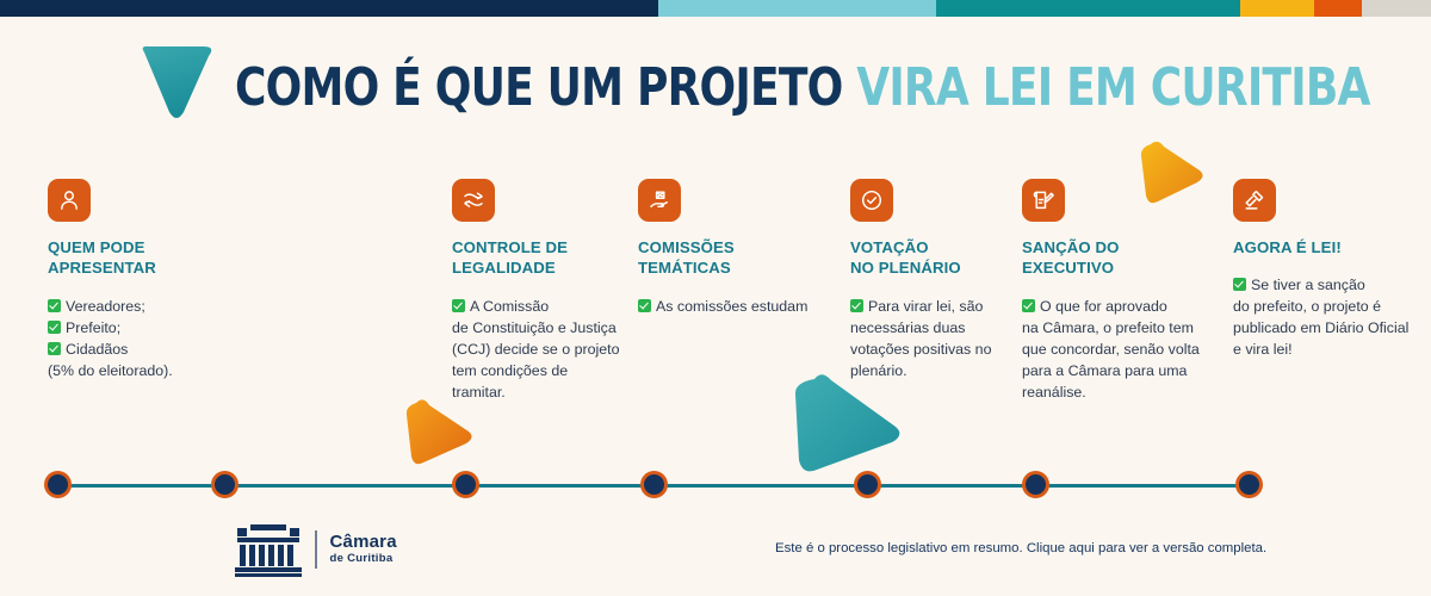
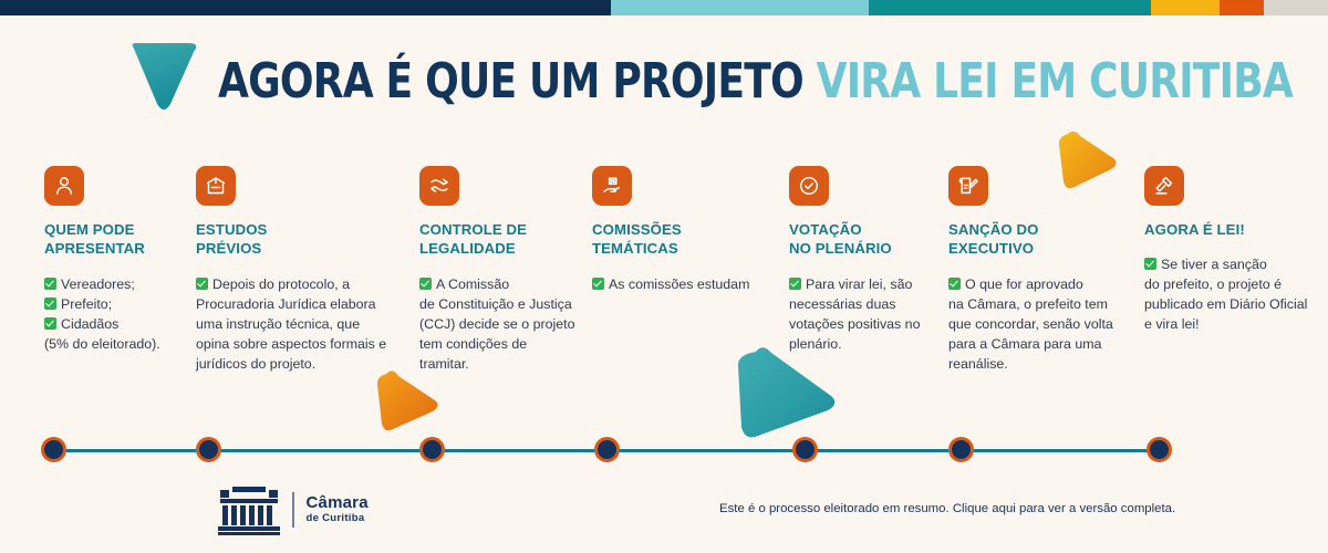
- COMO É QUE UM PROJETO VIRA LEI EM CURITIBA
+ AGORA É QUE UM PROJETO VIRA LEI EM CURITIBA
  QUEM PODE
  APRESENTAR
  Vereadores;
  Prefeito;
  Cidadãos
  (5% do eleitorado).
+ ESTUDOS
+ PRÉVIOS
+ Depois do protocolo, a
+ Procuradoria Jurídica elabora uma instrução técnica, que opina sobre aspectos formais e jurídicos do projeto.
  CONTROLE DE
  LEGALIDADE
  A Comissão
  de Constituição e Justiça (CCJ) decide se o projeto tem condições de tramitar.
  COMISSÕES
  TEMÁTICAS
  As comissões estudam
  VOTAÇÃO
  NO PLENÁRIO
  Para virar lei, são
  necessárias duas votações positivas no plenário.
  SANÇÃO DO
  EXECUTIVO
  O que for aprovado
  na Câmara, o prefeito tem que concordar, senão volta para a Câmara para uma reanálise.
  AGORA É LEI!
  Se tiver a sanção
  do prefeito, o projeto é publicado em Diário Oficial e vira lei!
  Câmara
  de Curitiba
- Este é o processo legislativo em resumo. Clique aqui para ver a versão completa.
+ Este é o processo eleitorado em resumo. Clique aqui para ver a versão completa.
